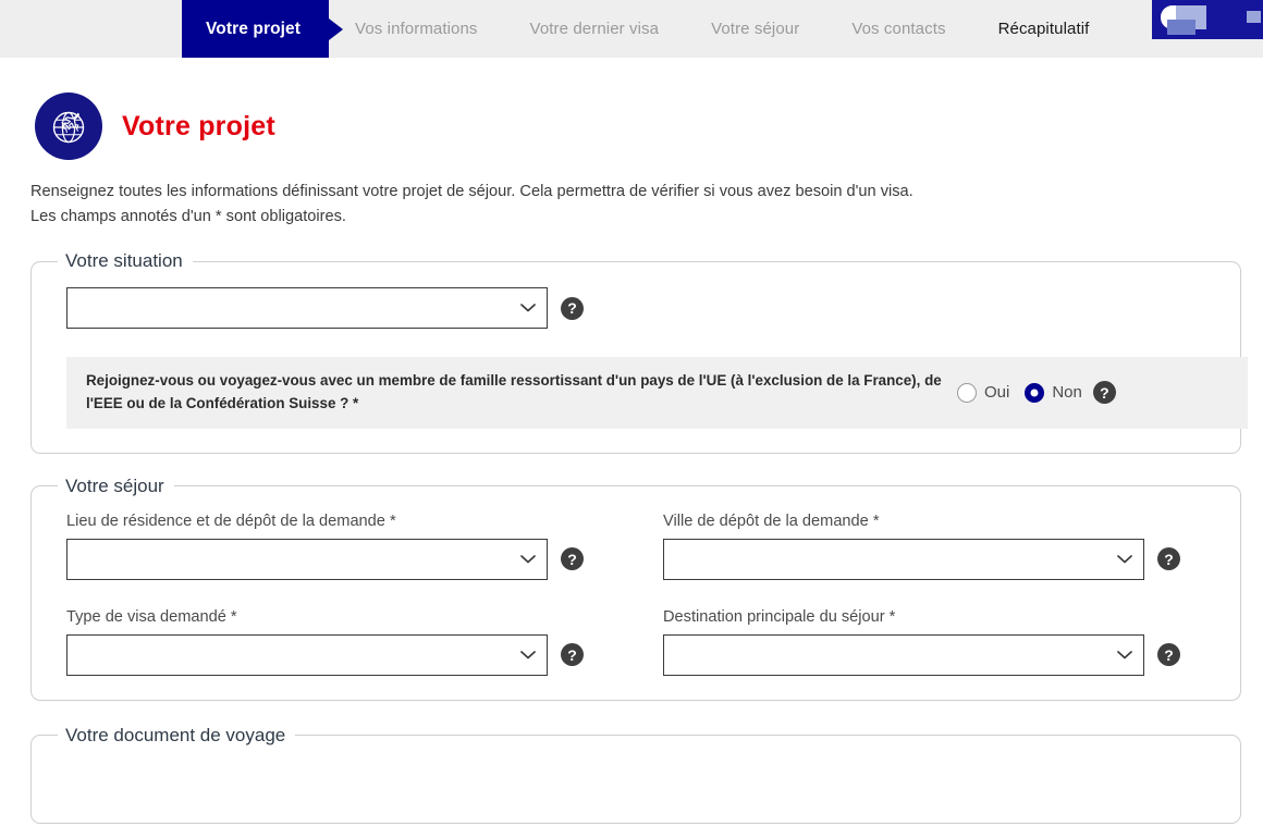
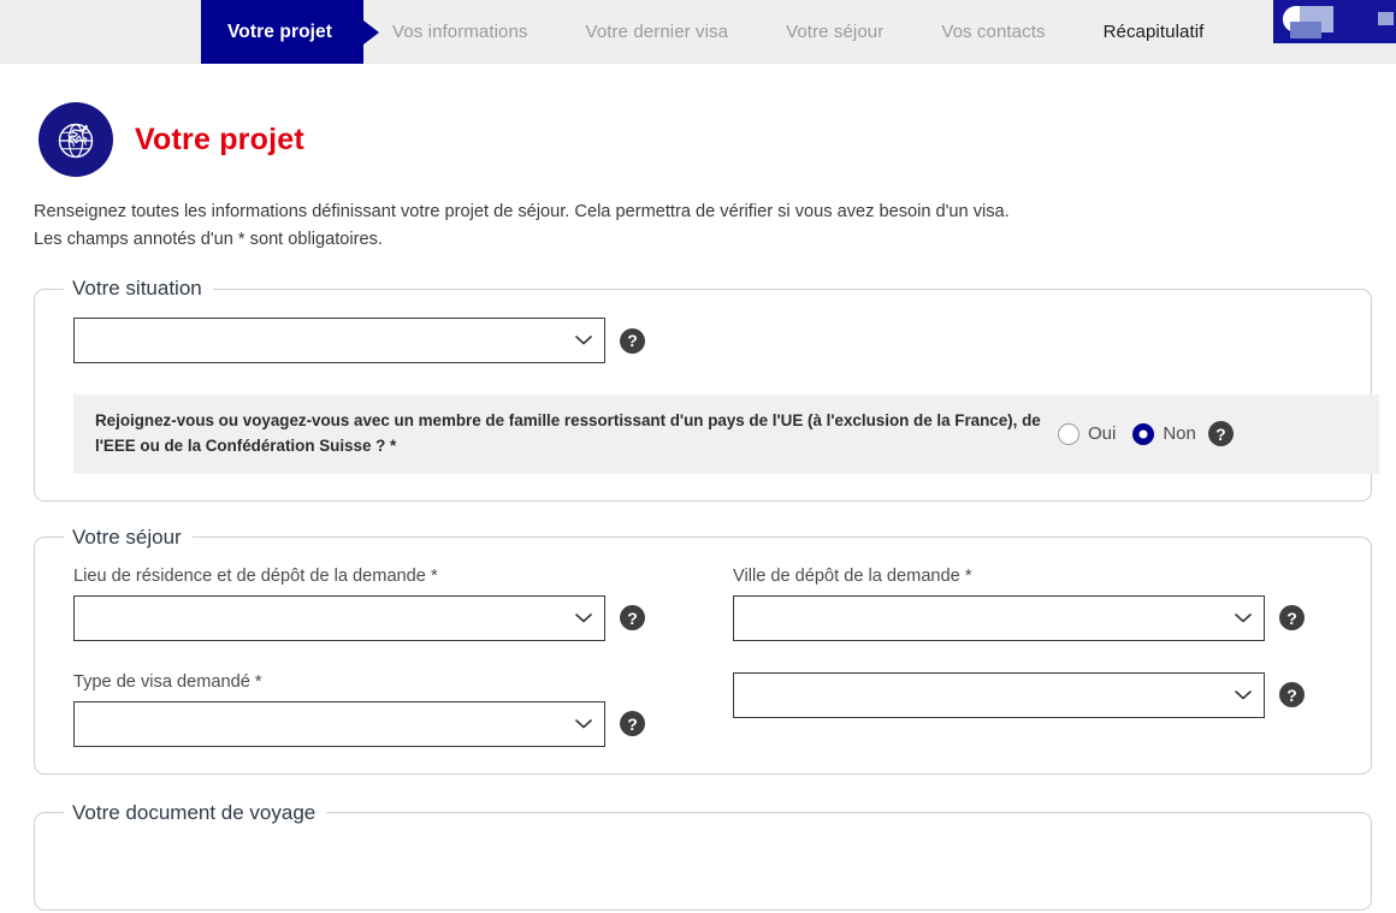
  Votre projet
  Vos informations
  Votre dernier visa
  Votre séjour
  Vos contacts
  Récapitulatif
  Votre projet
  Renseignez toutes les informations définissant votre projet de séjour. Cela permettra de vérifier si vous avez besoin d'un visa.
  Les champs annotés d'un * sont obligatoires.
  Votre situation
  ?
  Rejoignez-vous ou voyagez-vous avec un membre de famille ressortissant d'un pays de l'UE (à l'exclusion de la France), de l'EEE ou de la Confédération Suisse ? *
  Oui
  Non
  ?
  Votre séjour
  Lieu de résidence et de dépôt de la demande *
  ?
  Ville de dépôt de la demande *
  ?
  Type de visa demandé *
  ?
- Destination principale du séjour *
  ?
  Votre document de voyage
